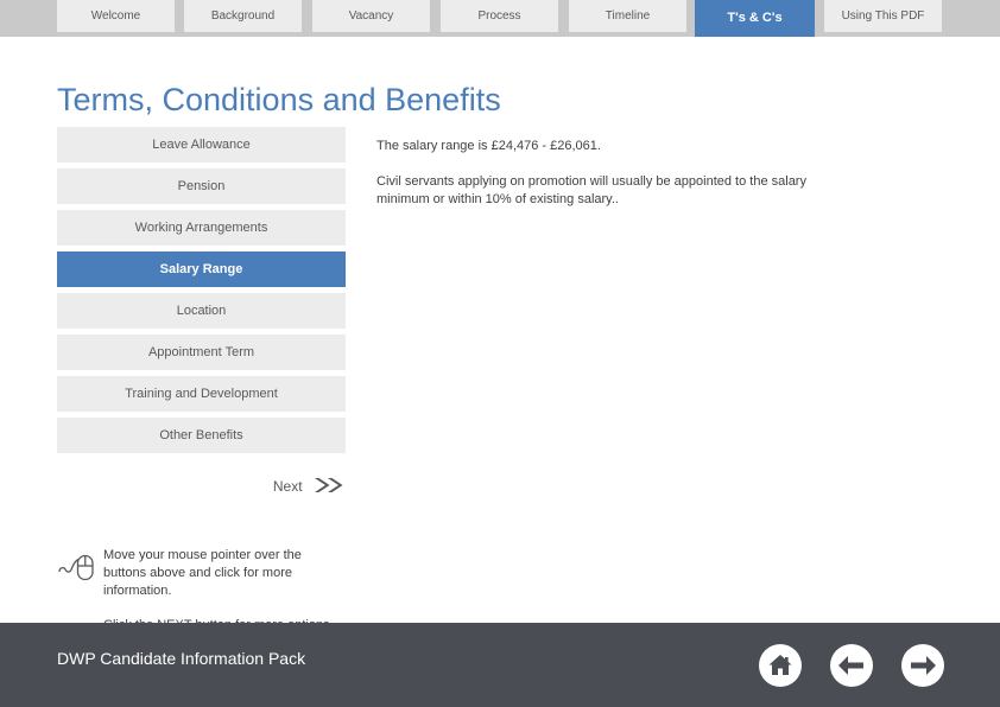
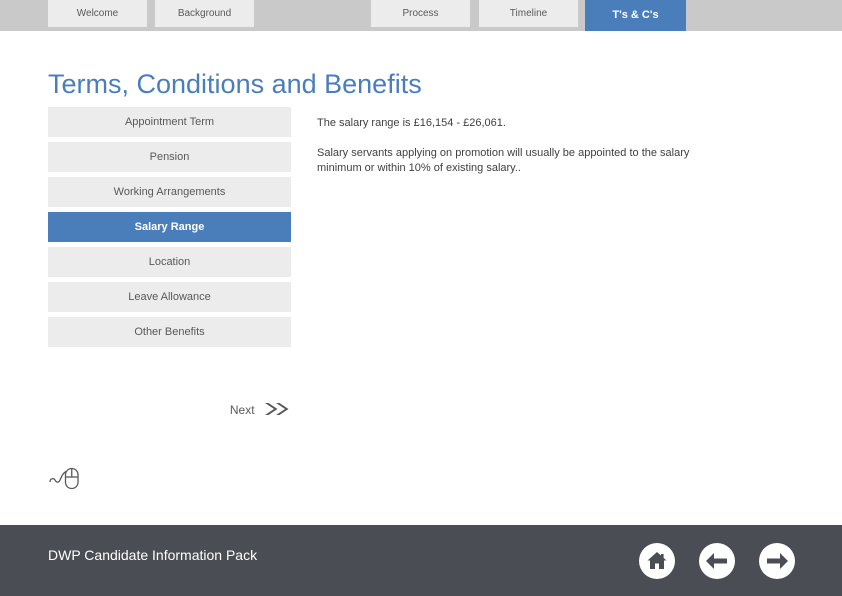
  Welcome
  Background
- Vacancy
  Process
  Timeline
  T's & C's
- Using This PDF
  Terms, Conditions and Benefits
- Leave Allowance
+ Appointment Term
  Pension
  Working Arrangements
  Salary Range
  Location
- Appointment Term
+ Leave Allowance
- Training and Development
  Other Benefits
- The salary range is £24,476 - £26,061.
+ The salary range is £16,154 - £26,061.
- Civil servants applying on promotion will usually be appointed to the salary minimum or within 10% of existing salary..
+ Salary servants applying on promotion will usually be appointed to the salary minimum or within 10% of existing salary..
  Next
- Move your mouse pointer over the buttons above and click for more information.
  DWP Candidate Information Pack
